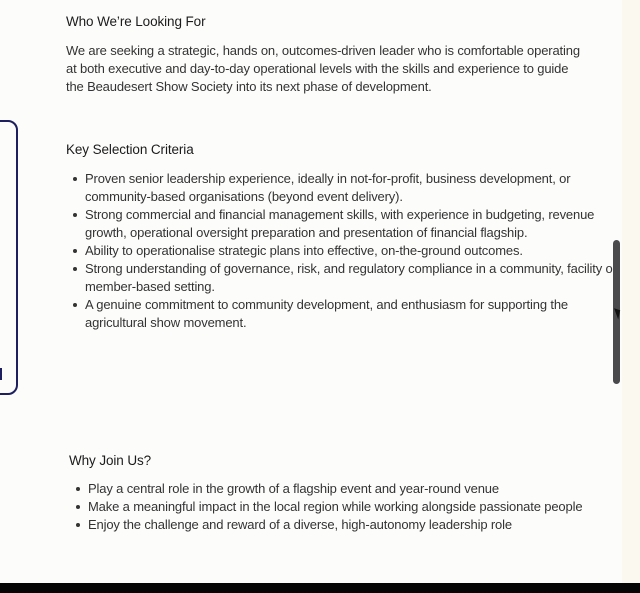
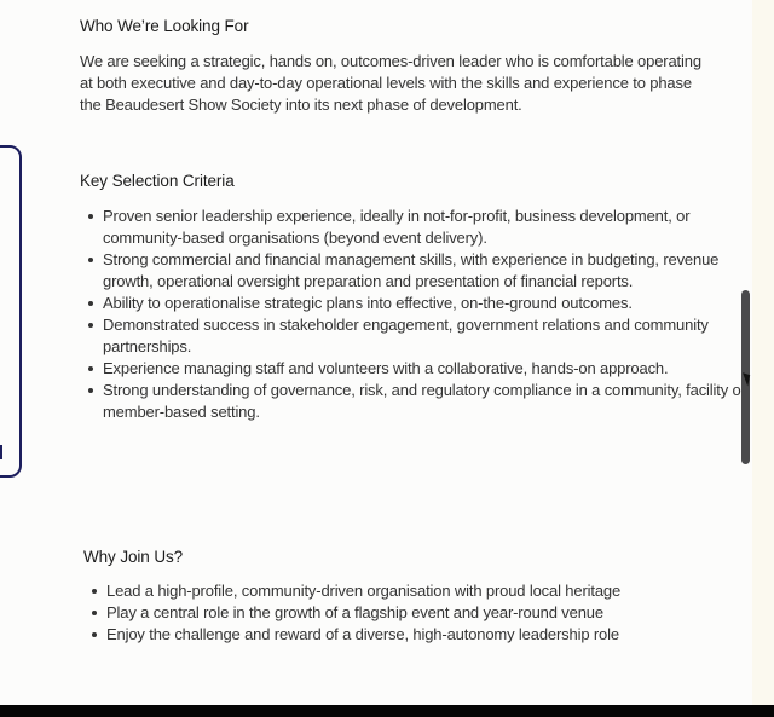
  Who We’re Looking For
- We are seeking a strategic, hands on, outcomes-driven leader who is comfortable operating at both executive and day-to-day operational levels with the skills and experience to guide the Beaudesert Show Society into its next phase of development.
+ We are seeking a strategic, hands on, outcomes-driven leader who is comfortable operating at both executive and day-to-day operational levels with the skills and experience to phase the Beaudesert Show Society into its next phase of development.
  Key Selection Criteria
  Proven senior leadership experience, ideally in not-for-profit, business development, or community-based organisations (beyond event delivery).
- Strong commercial and financial management skills, with experience in budgeting, revenue growth, operational oversight preparation and presentation of financial flagship.
+ Strong commercial and financial management skills, with experience in budgeting, revenue growth, operational oversight preparation and presentation of financial reports.
  Ability to operationalise strategic plans into effective, on-the-ground outcomes.
+ Demonstrated success in stakeholder engagement, government relations and community partnerships.
+ Experience managing staff and volunteers with a collaborative, hands-on approach.
  Strong understanding of governance, risk, and regulatory compliance in a community, facility o member-based setting.
- A genuine commitment to community development, and enthusiasm for supporting the agricultural show movement.
  Why Join Us?
+ Lead a high-profile, community-driven organisation with proud local heritage
  Play a central role in the growth of a flagship event and year-round venue
- Make a meaningful impact in the local region while working alongside passionate people
  Enjoy the challenge and reward of a diverse, high-autonomy leadership role
